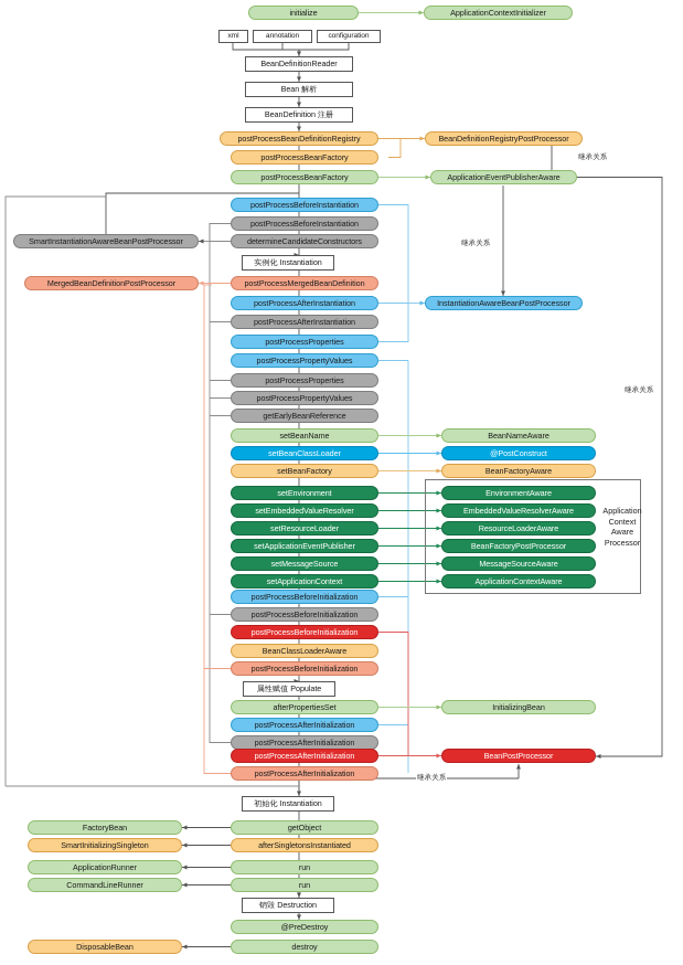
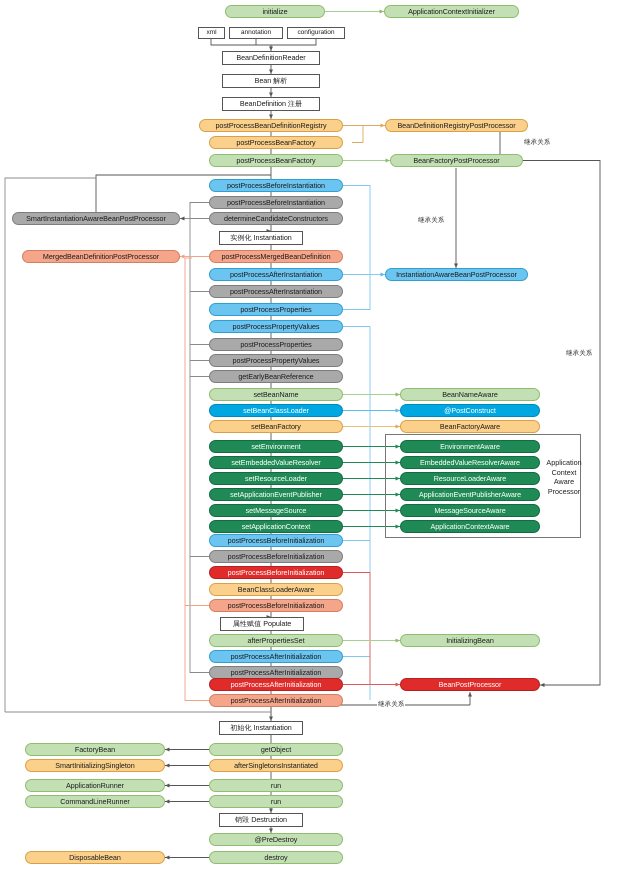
  Application
  Context
  Aware
  Processor
  initialize
  ApplicationContextInitializer
  BeanDefinitionReader
  Bean 解析
  BeanDefinition 注册
  postProcessBeanDefinitionRegistry
  BeanDefinitionRegistryPostProcessor
  postProcessBeanFactory
  postProcessBeanFactory
- ApplicationEventPublisherAware
+ BeanFactoryPostProcessor
  postProcessBeforeInstantiation
  postProcessBeforeInstantiation
  SmartInstantiationAwareBeanPostProcessor
  determineCandidateConstructors
  实例化 Instantiation
  MergedBeanDefinitionPostProcessor
  postProcessMergedBeanDefinition
  postProcessAfterInstantiation
  InstantiationAwareBeanPostProcessor
  postProcessAfterInstantiation
  postProcessProperties
  postProcessPropertyValues
  postProcessProperties
  postProcessPropertyValues
  getEarlyBeanReference
  setBeanName
  BeanNameAware
  setBeanClassLoader
  @PostConstruct
  setBeanFactory
  BeanFactoryAware
  setEnvironment
  EnvironmentAware
  setEmbeddedValueResolver
  EmbeddedValueResolverAware
  setResourceLoader
  ResourceLoaderAware
  setApplicationEventPublisher
- BeanFactoryPostProcessor
+ ApplicationEventPublisherAware
  setMessageSource
  MessageSourceAware
  setApplicationContext
  ApplicationContextAware
  postProcessBeforeInitialization
  postProcessBeforeInitialization
  postProcessBeforeInitialization
  BeanClassLoaderAware
  postProcessBeforeInitialization
  属性赋值 Populate
  afterPropertiesSet
  InitializingBean
  postProcessAfterInitialization
  postProcessAfterInitialization
  postProcessAfterInitialization
  BeanPostProcessor
  postProcessAfterInitialization
  初始化 Instantiation
  FactoryBean
  getObject
  SmartInitializingSingleton
  afterSingletonsInstantiated
  ApplicationRunner
  run
  CommandLineRunner
  run
  销毁 Destruction
  @PreDestroy
  DisposableBean
  destroy
